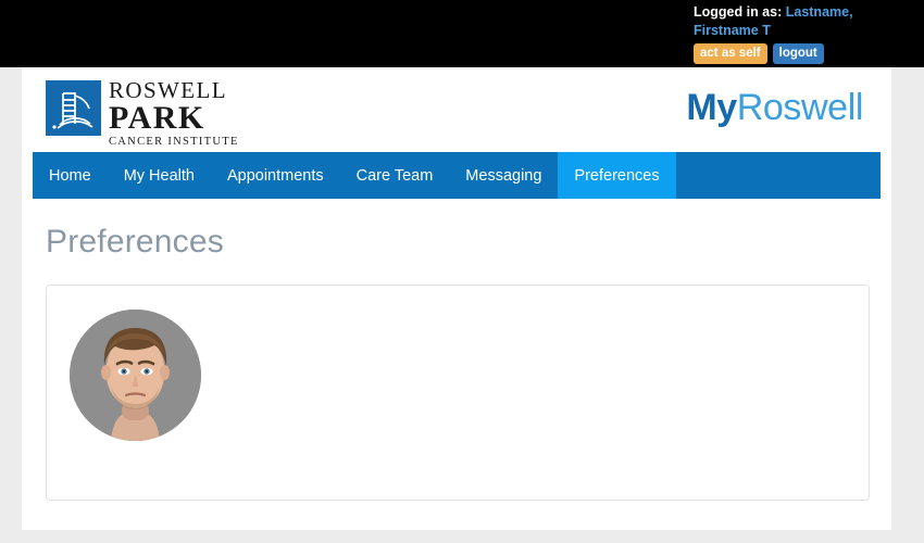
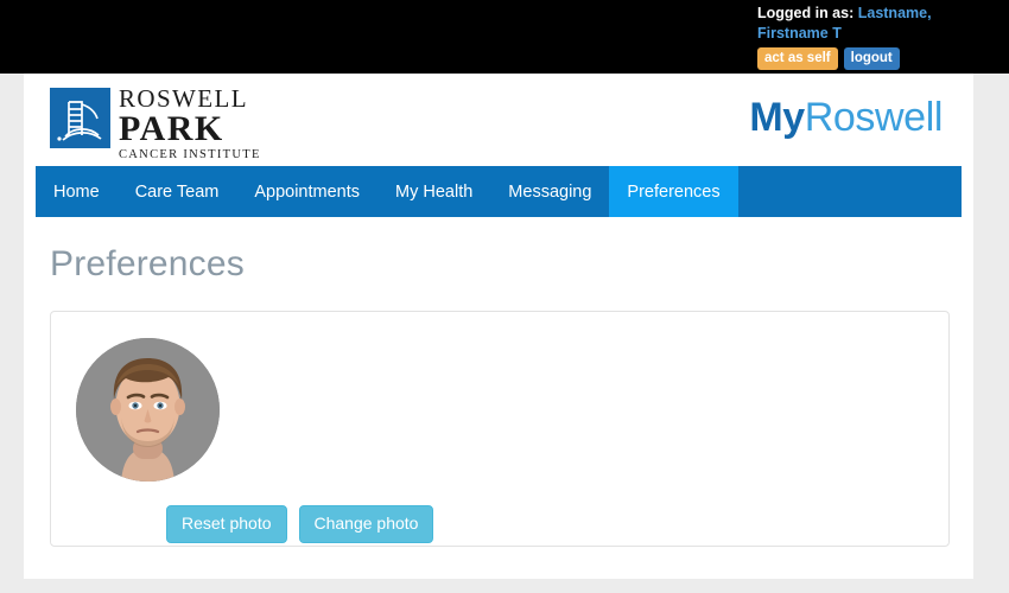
  Logged in as: Lastname,
  Firstname T
  act as self
  logout
  ROSWELL
  PARK
  CANCER INSTITUTE
  MyRoswell
  Home
- My Health
+ Care Team
  Appointments
- Care Team
+ My Health
  Messaging
  Preferences
  Preferences
+ Reset photo
+ Change photo
